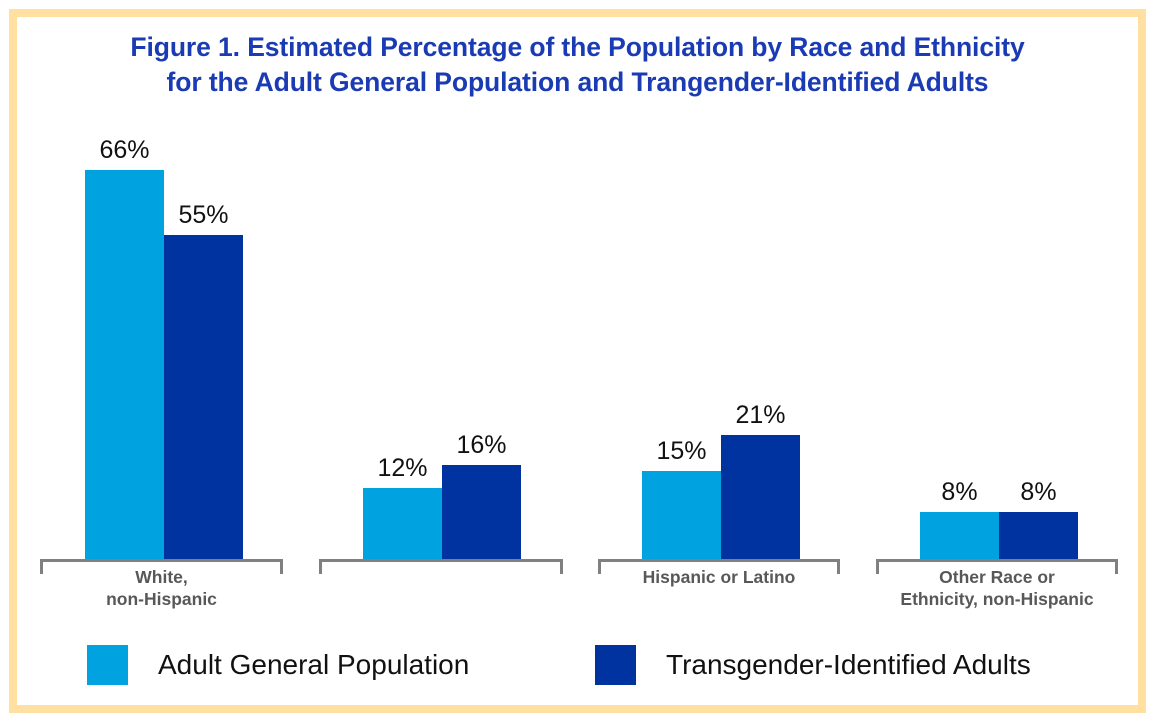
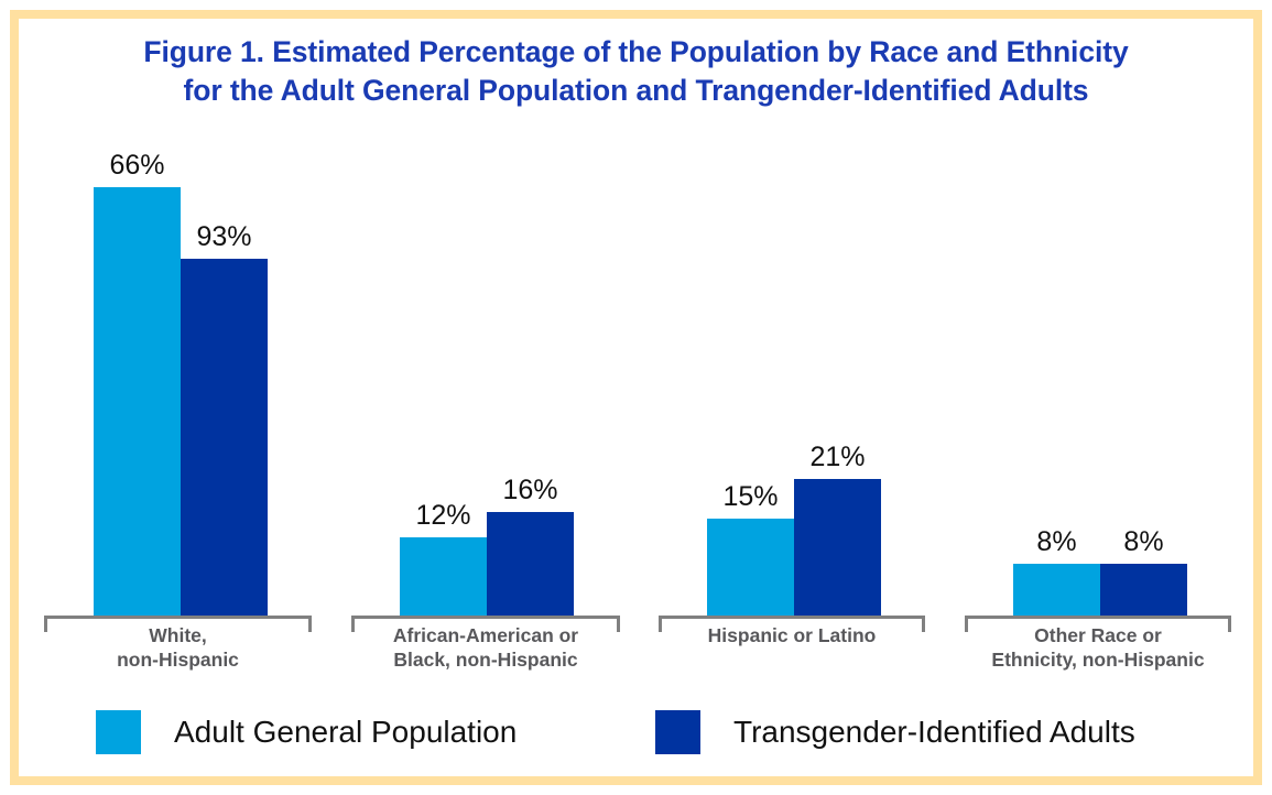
  Figure 1. Estimated Percentage of the Population by Race and Ethnicity
  for the Adult General Population and Trangender-Identified Adults
  66%
- 55%
+ 93%
  White,
  non-Hispanic
  12%
  16%
+ African-American or
+ Black, non-Hispanic
  15%
  21%
  Hispanic or Latino
  8%
  8%
  Other Race or
  Ethnicity, non-Hispanic
  Adult General Population
  Transgender-Identified Adults
